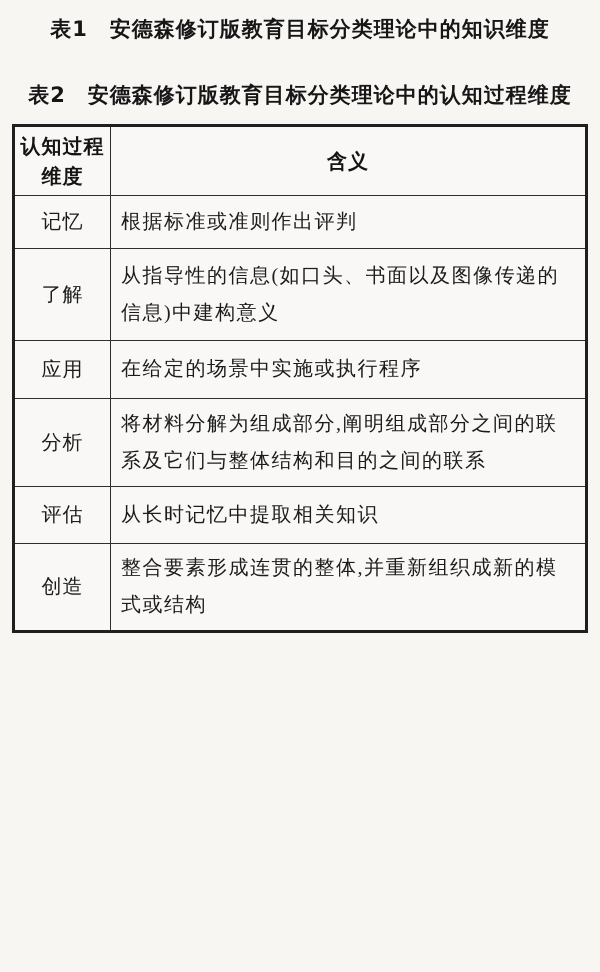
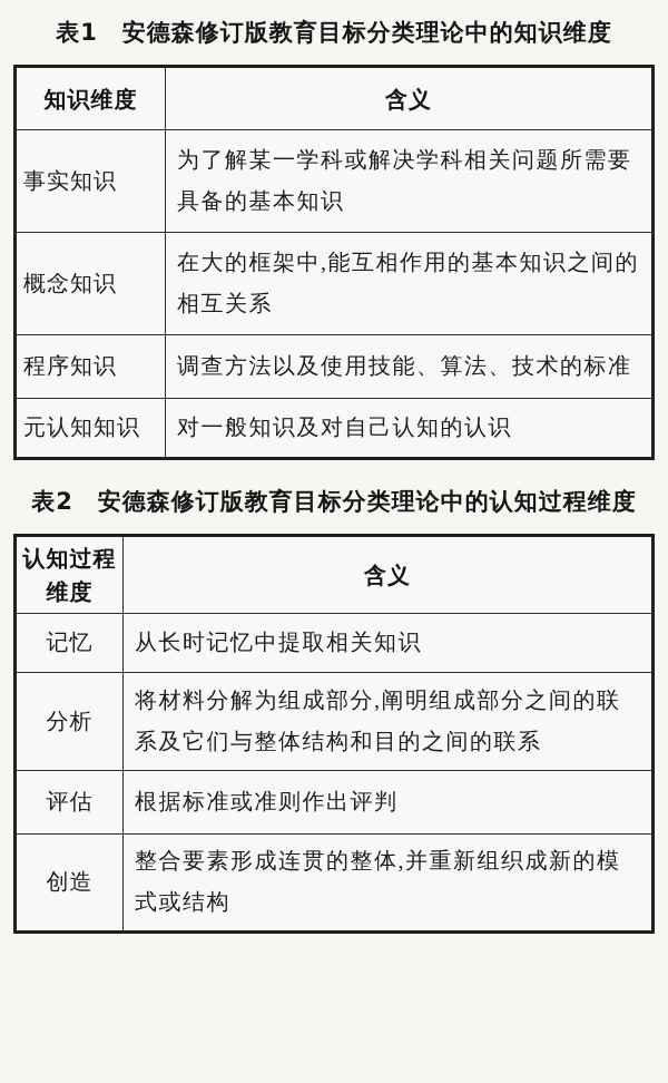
  表1 安德森修订版教育目标分类理论中的知识维度
+ 知识维度	含义
+ 事实知识	为了解某一学科或解决学科相关问题所需要具备的基本知识
+ 概念知识	在大的框架中,能互相作用的基本知识之间的相互关系
+ 程序知识	调查方法以及使用技能、算法、技术的标准
+ 元认知知识	对一般知识及对自己认知的认识
  表2 安德森修订版教育目标分类理论中的认知过程维度
  认知过程维度	含义
- 记忆	根据标准或准则作出评判
+ 记忆	从长时记忆中提取相关知识
- 了解	从指导性的信息(如口头、书面以及图像传递的信息)中建构意义
- 应用	在给定的场景中实施或执行程序
  分析	将材料分解为组成部分,阐明组成部分之间的联系及它们与整体结构和目的之间的联系
- 评估	从长时记忆中提取相关知识
+ 评估	根据标准或准则作出评判
  创造	整合要素形成连贯的整体,并重新组织成新的模式或结构
